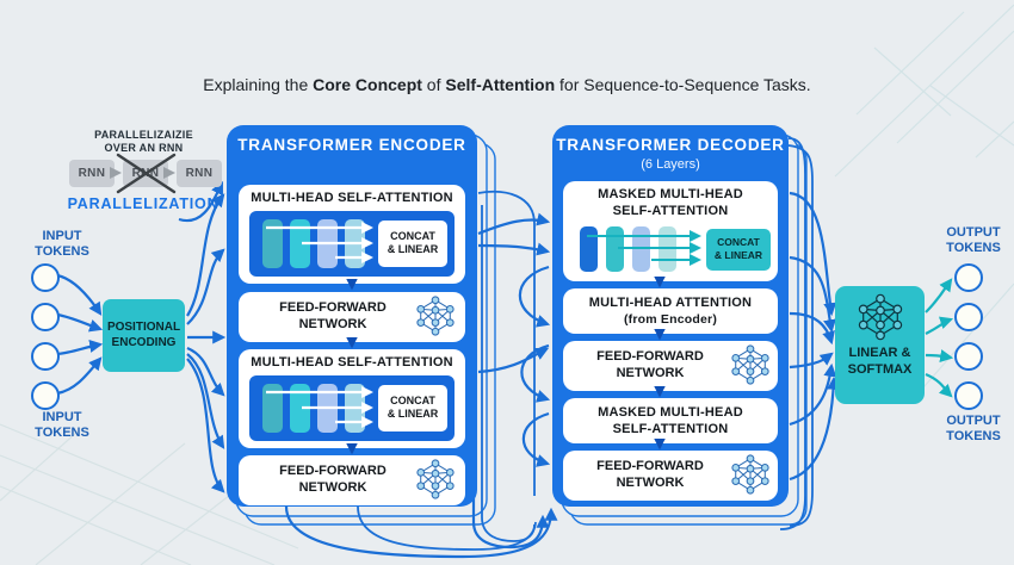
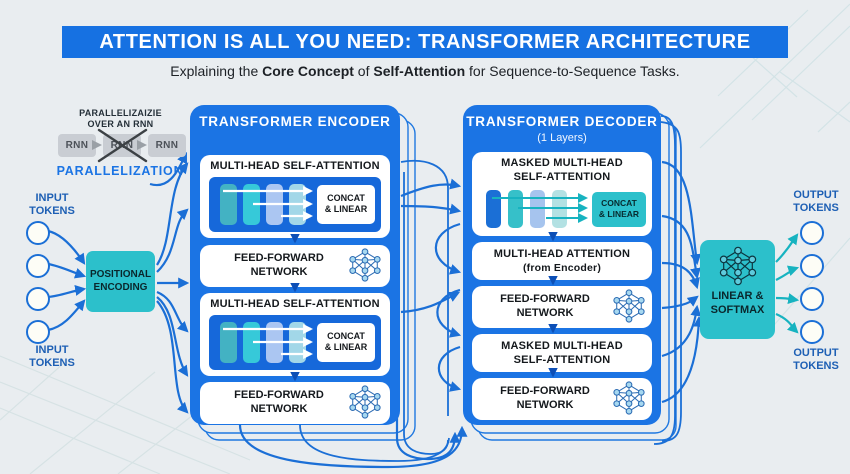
+ ATTENTION IS ALL YOU NEED: TRANSFORMER ARCHITECTURE
  Explaining the Core Concept of Self-Attention for Sequence-to-Sequence Tasks.
  PARALLELIZAIZIE
  OVER AN RNN
  RNN
  RNN
  PARALLELIZATION
  INPUT
  TOKENS
  INPUT
  TOKENS
  POSITIONAL
  ENCODING
  TRANSFORMER ENCODER
  MULTI-HEAD SELF-ATTENTION
  CONCAT
  & LINEAR
  FEED-FORWARD
  NETWORK
  MULTI-HEAD SELF-ATTENTION
  CONCAT
  & LINEAR
  FEED-FORWARD
  NETWORK
  TRANSFORMER DECODER
- (6 Layers)
+ (1 Layers)
  MASKED MULTI-HEAD
  SELF-ATTENTION
  CONCAT
  & LINEAR
  MULTI-HEAD ATTENTION
  (from Encoder)
  FEED-FORWARD
  NETWORK
  MASKED MULTI-HEAD
  SELF-ATTENTION
  FEED-FORWARD
  NETWORK
  LINEAR &
  SOFTMAX
  OUTPUT
  TOKENS
  OUTPUT
  TOKENS
